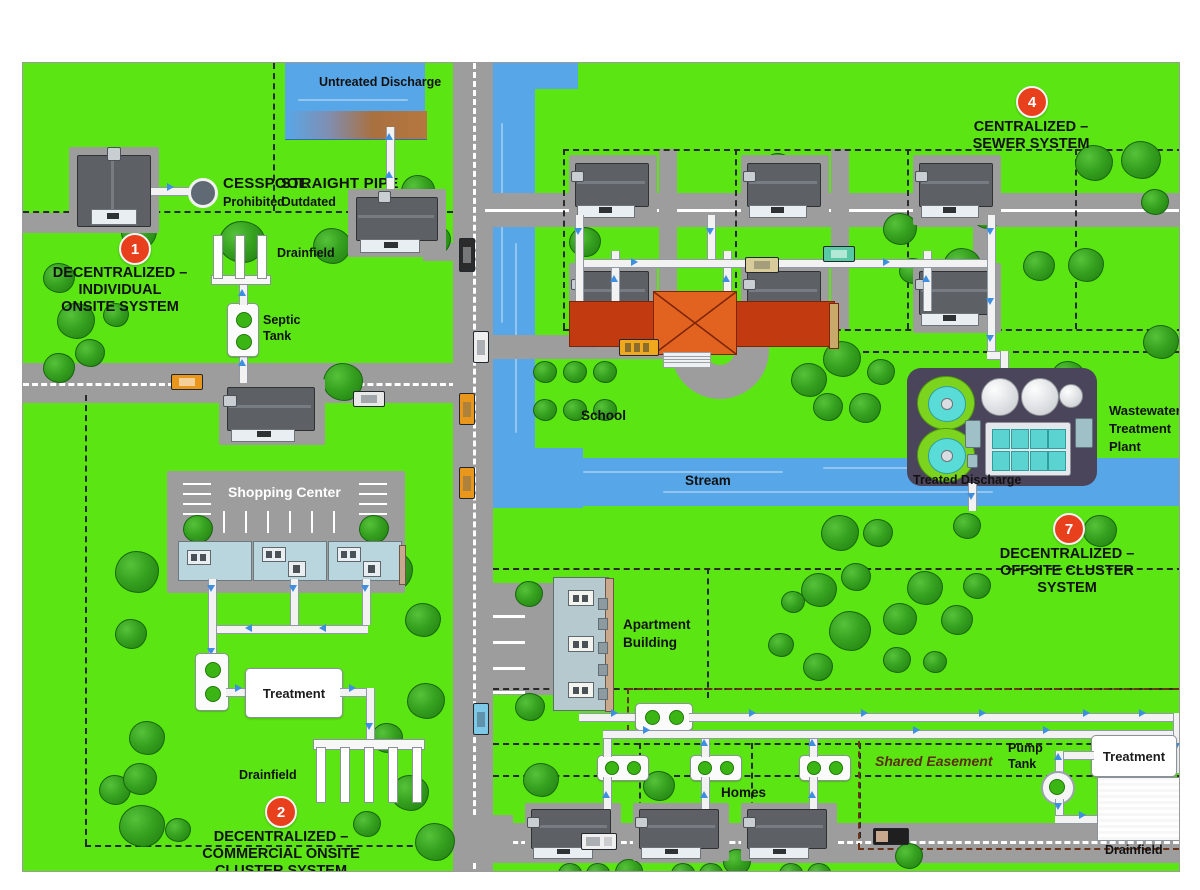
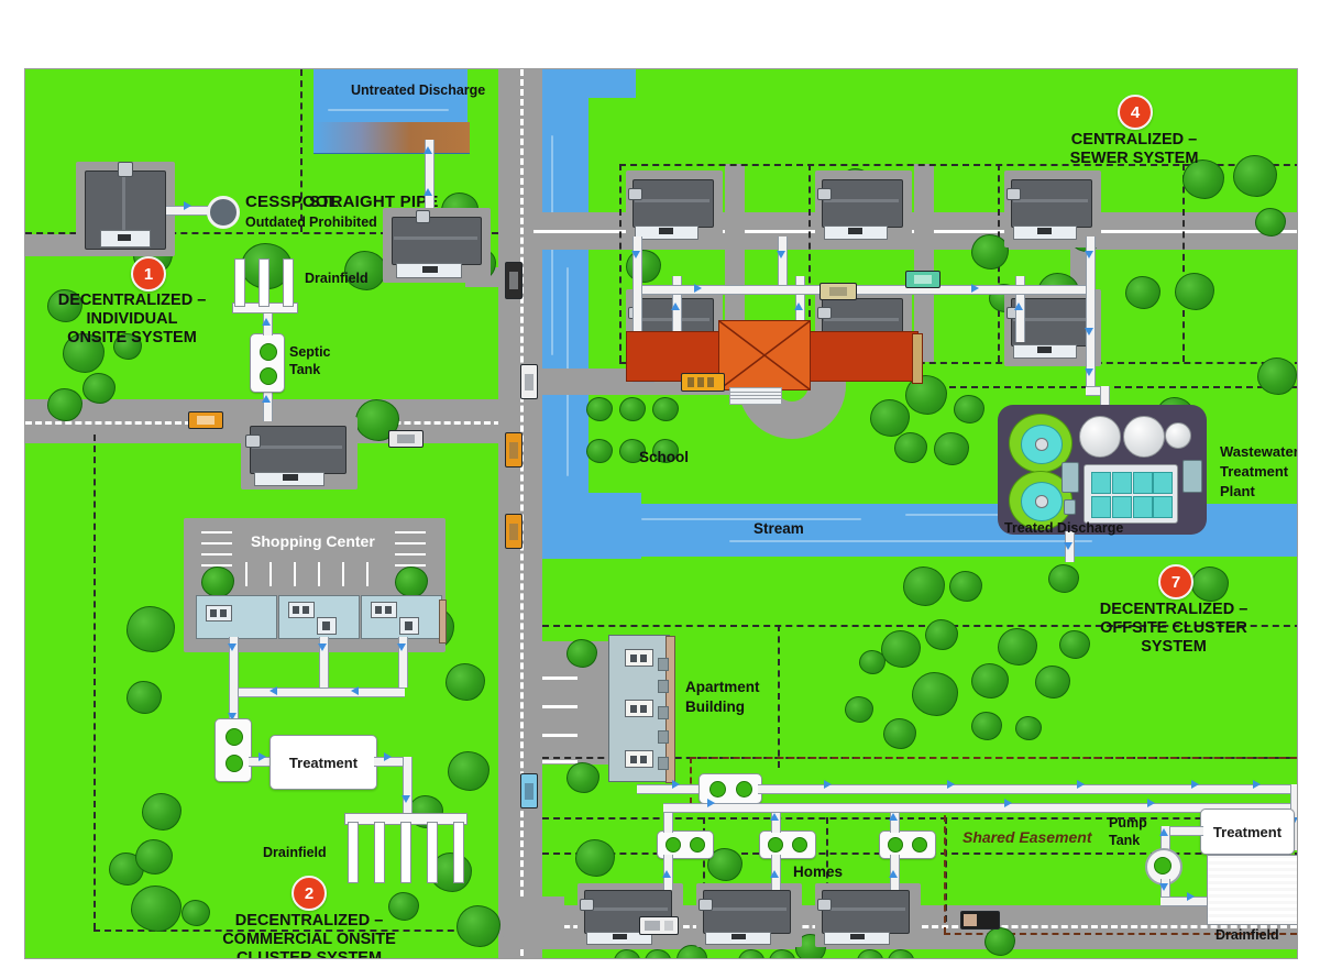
  CESSPOOL
- Prohibited
+ Outdated
  STRAIGHT PIP
- Outdated
+ Prohibited
  Untreated Discharge
  1
  DECENTRALIZED –
  INDIVIDUAL
  ONSITE SYSTEM
  Septic
  Tank
  Drainfield
  Shopping Center
  Treatment
  Drainfield
  2
  DECENTRALIZED –
  COMMERCIAL ONSITE
  4
  CENTRALIZED –
  SEWER SYSTEM
  School
  Wastewater
  Treatment
  Plant
  Treated Discharge
  Stream
  Apartment
  Building
  Homes
  Shared Easement
  Treatment
  Pump
  Tank
  Drainfield
  7
  DECENTRALIZED –
  OFFSITE CLUSTER
  SYSTEM
